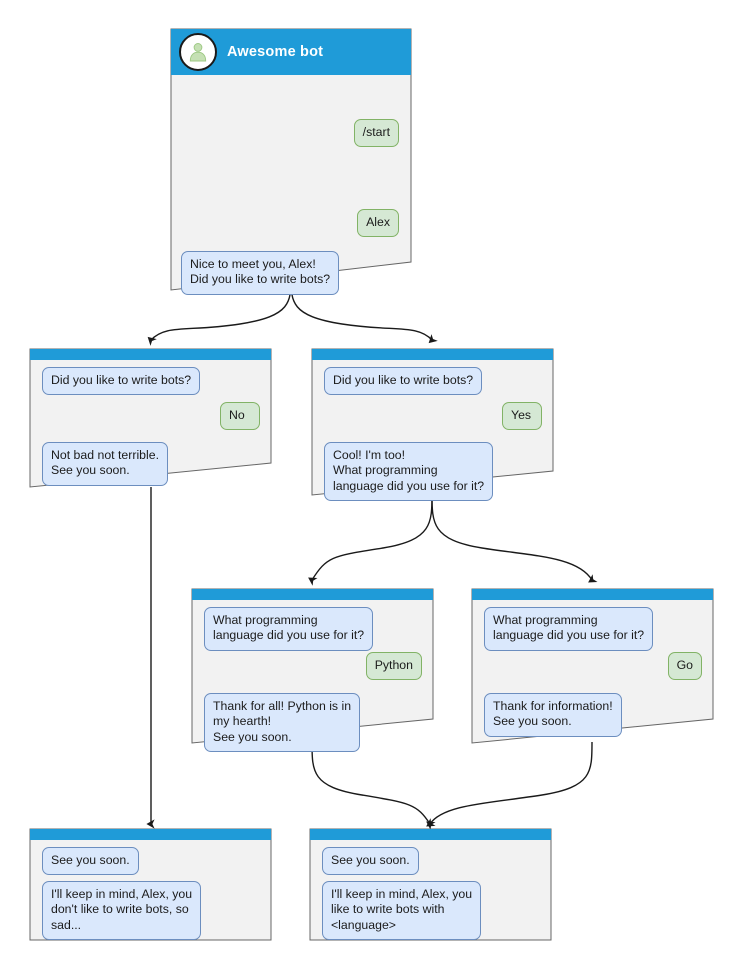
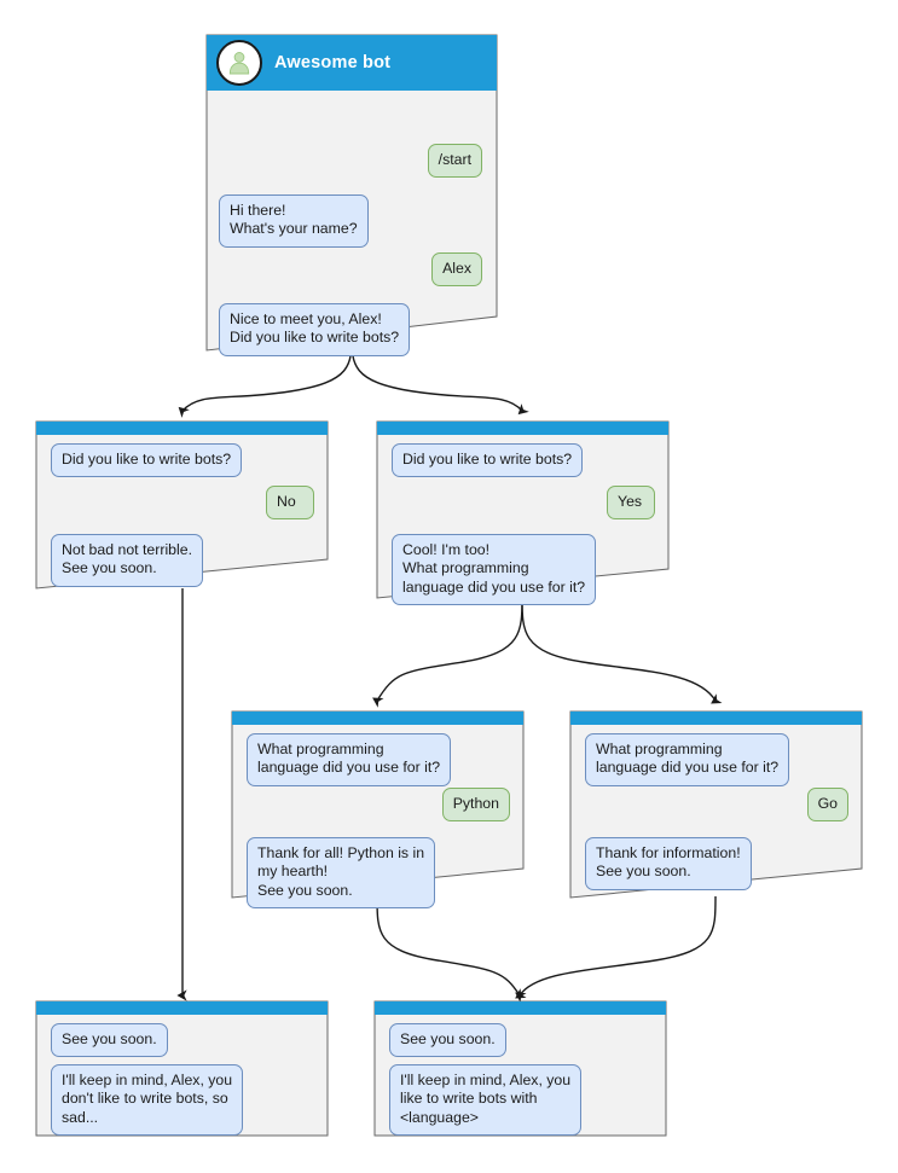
  Awesome bot
  /start
+ Hi there!
+ What's your name?
  Alex
  Nice to meet you, Alex!
  Did you like to write bots?
  Did you like to write bots?
  No
  Not bad not terrible.
  See you soon.
  Did you like to write bots?
  Yes
  Cool! I'm too!
  What programming
  language did you use for it?
  What programming
  language did you use for it?
  Python
  Thank for all! Python is in
  my hearth!
  See you soon.
  What programming
  language did you use for it?
  Go
  Thank for information!
  See you soon.
  See you soon.
  I'll keep in mind, Alex, you
  don't like to write bots, so
  sad...
  See you soon.
  I'll keep in mind, Alex, you
  like to write bots with
  <language>
